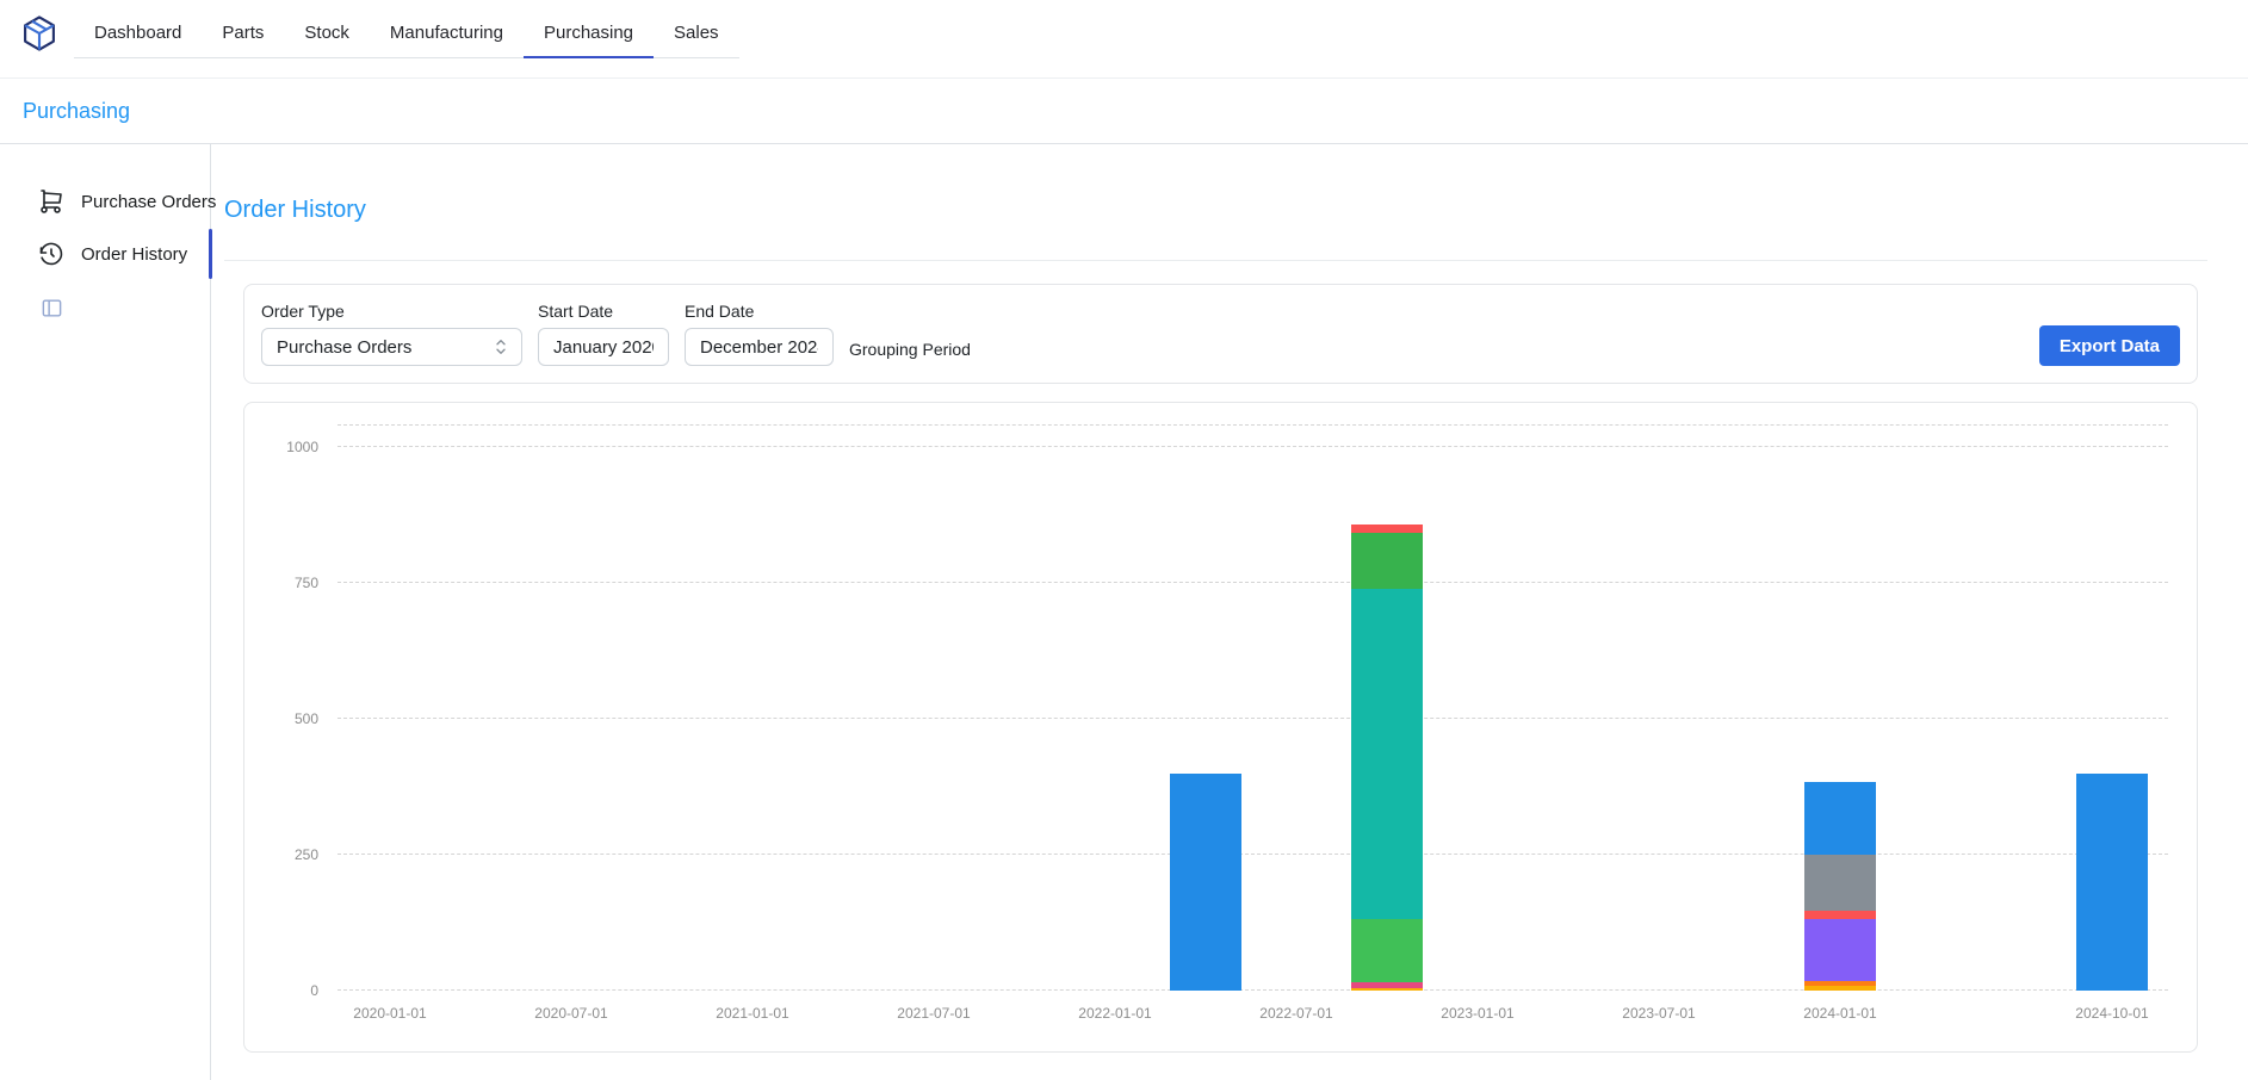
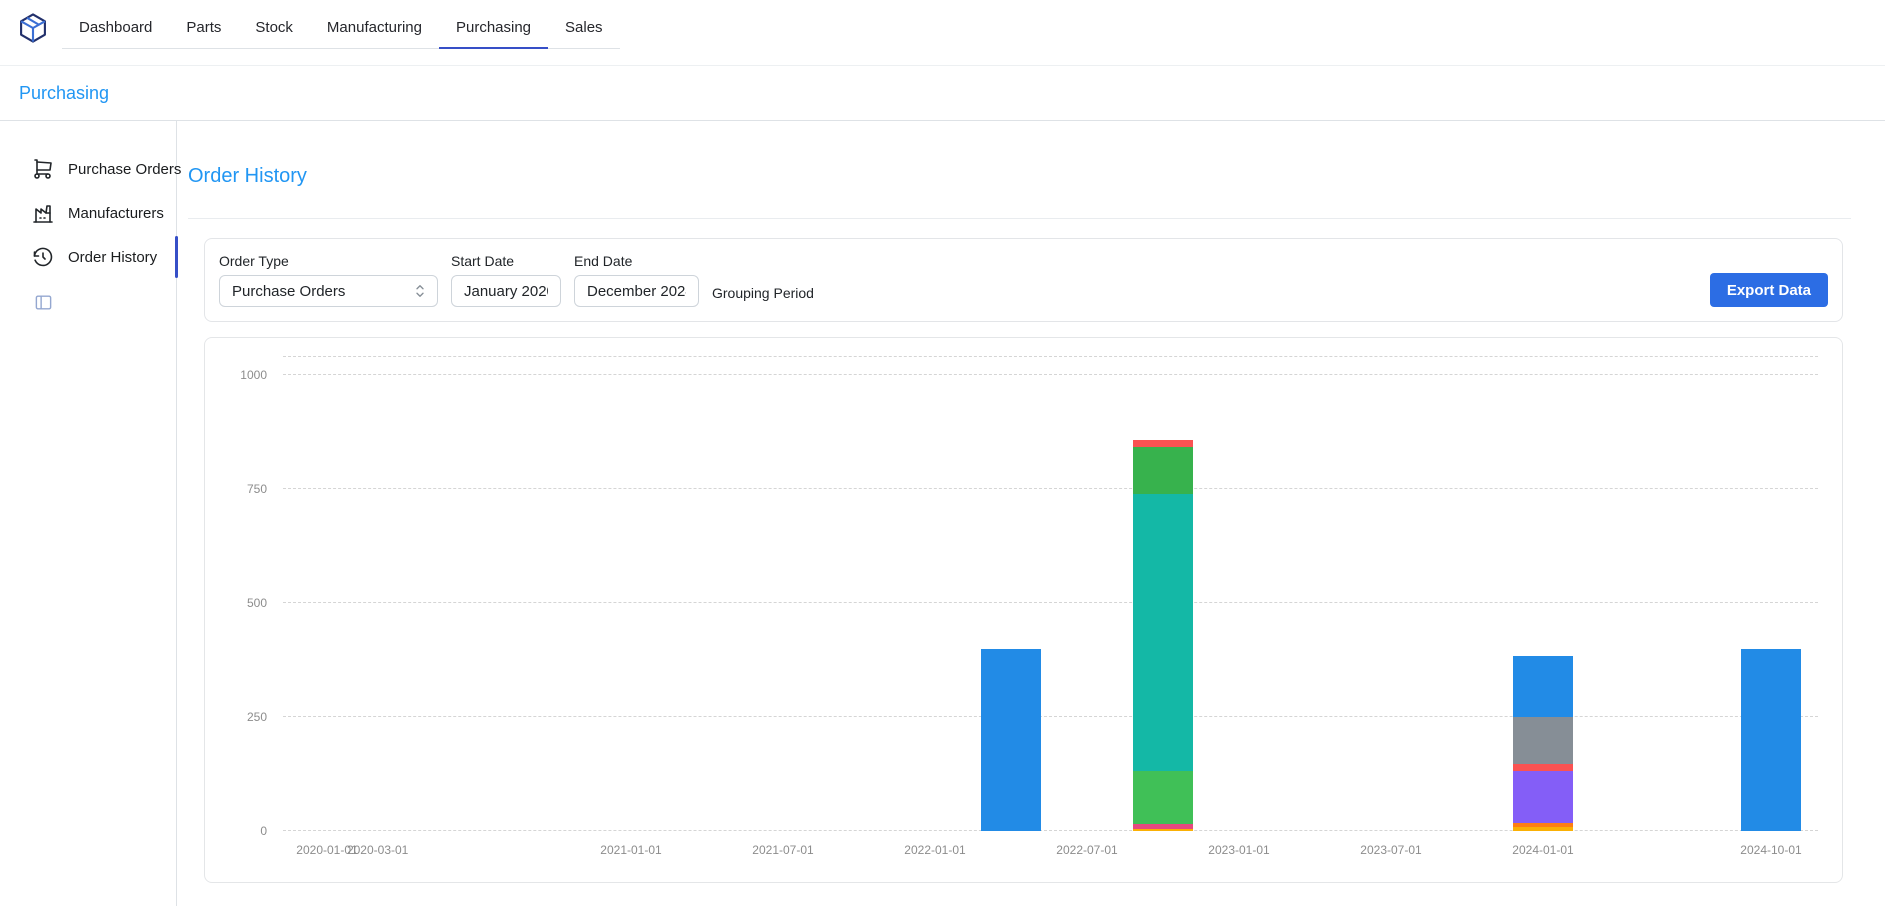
  Dashboard
  Parts
  Stock
  Manufacturing
  Purchasing
  Sales
  Purchasing
  Purchase Orders
+ Manufacturers
  Order History
  Order History
  Order Type
  Purchase Orders
  Start Date
  January 202
  End Date
  December 202
  Grouping Period
  Export Data
  0
  250
  500
  750
  1000
  2020-01-01
- 2020-07-01
+ 2020-03-01
  2021-01-01
  2021-07-01
  2022-01-01
  2022-07-01
  2023-01-01
  2023-07-01
  2024-01-01
  2024-10-01
